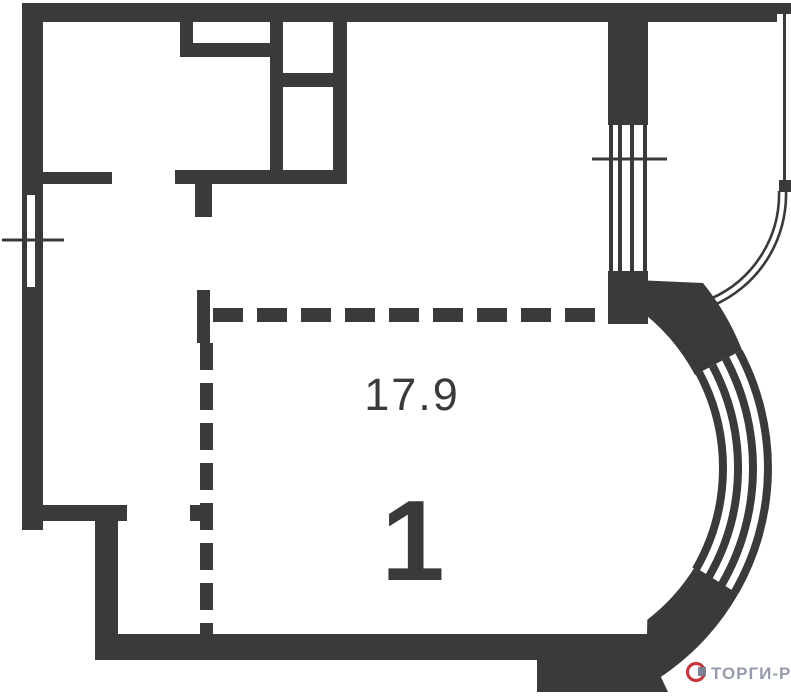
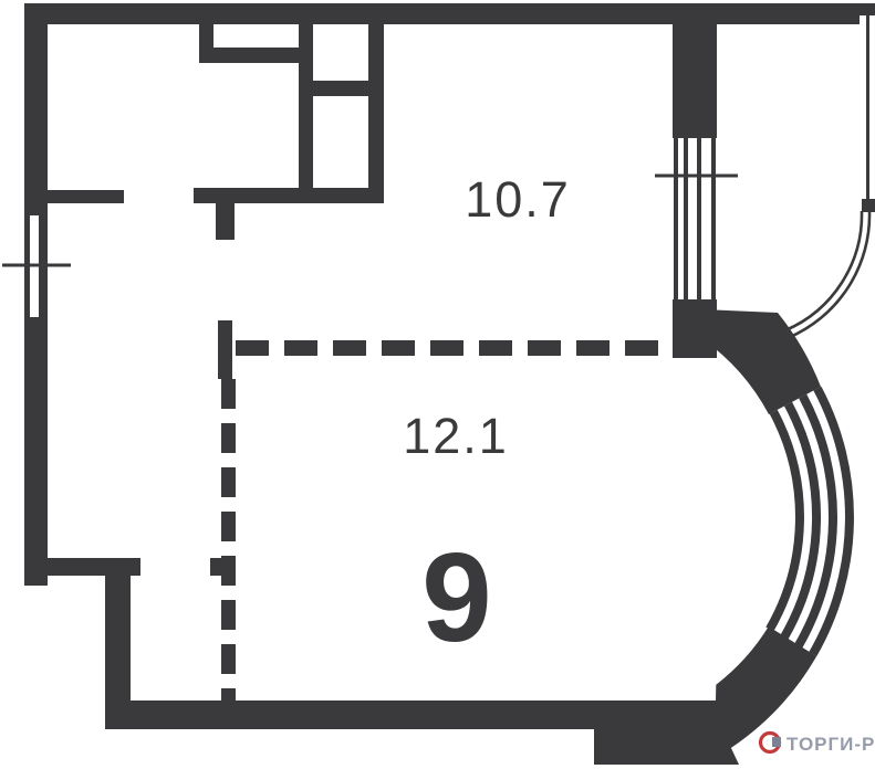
+ 10.7
- 17.9
+ 12.1
- 1
+ 9
  ТОРГИ-Р
